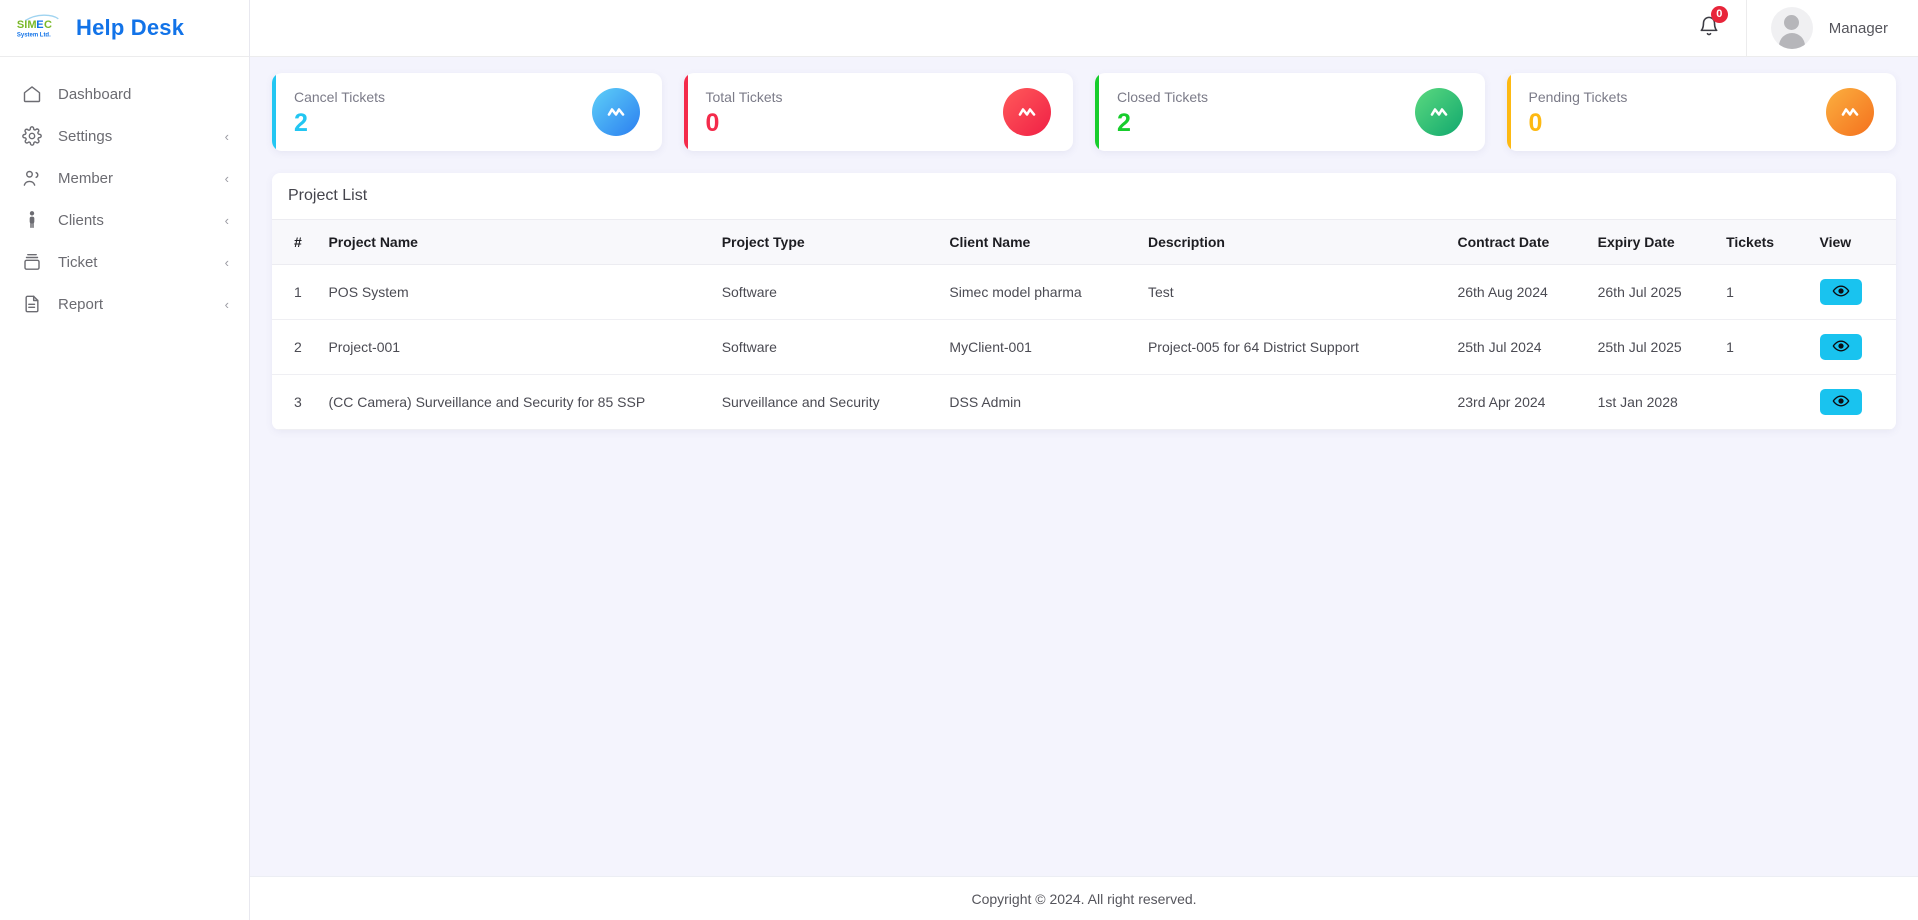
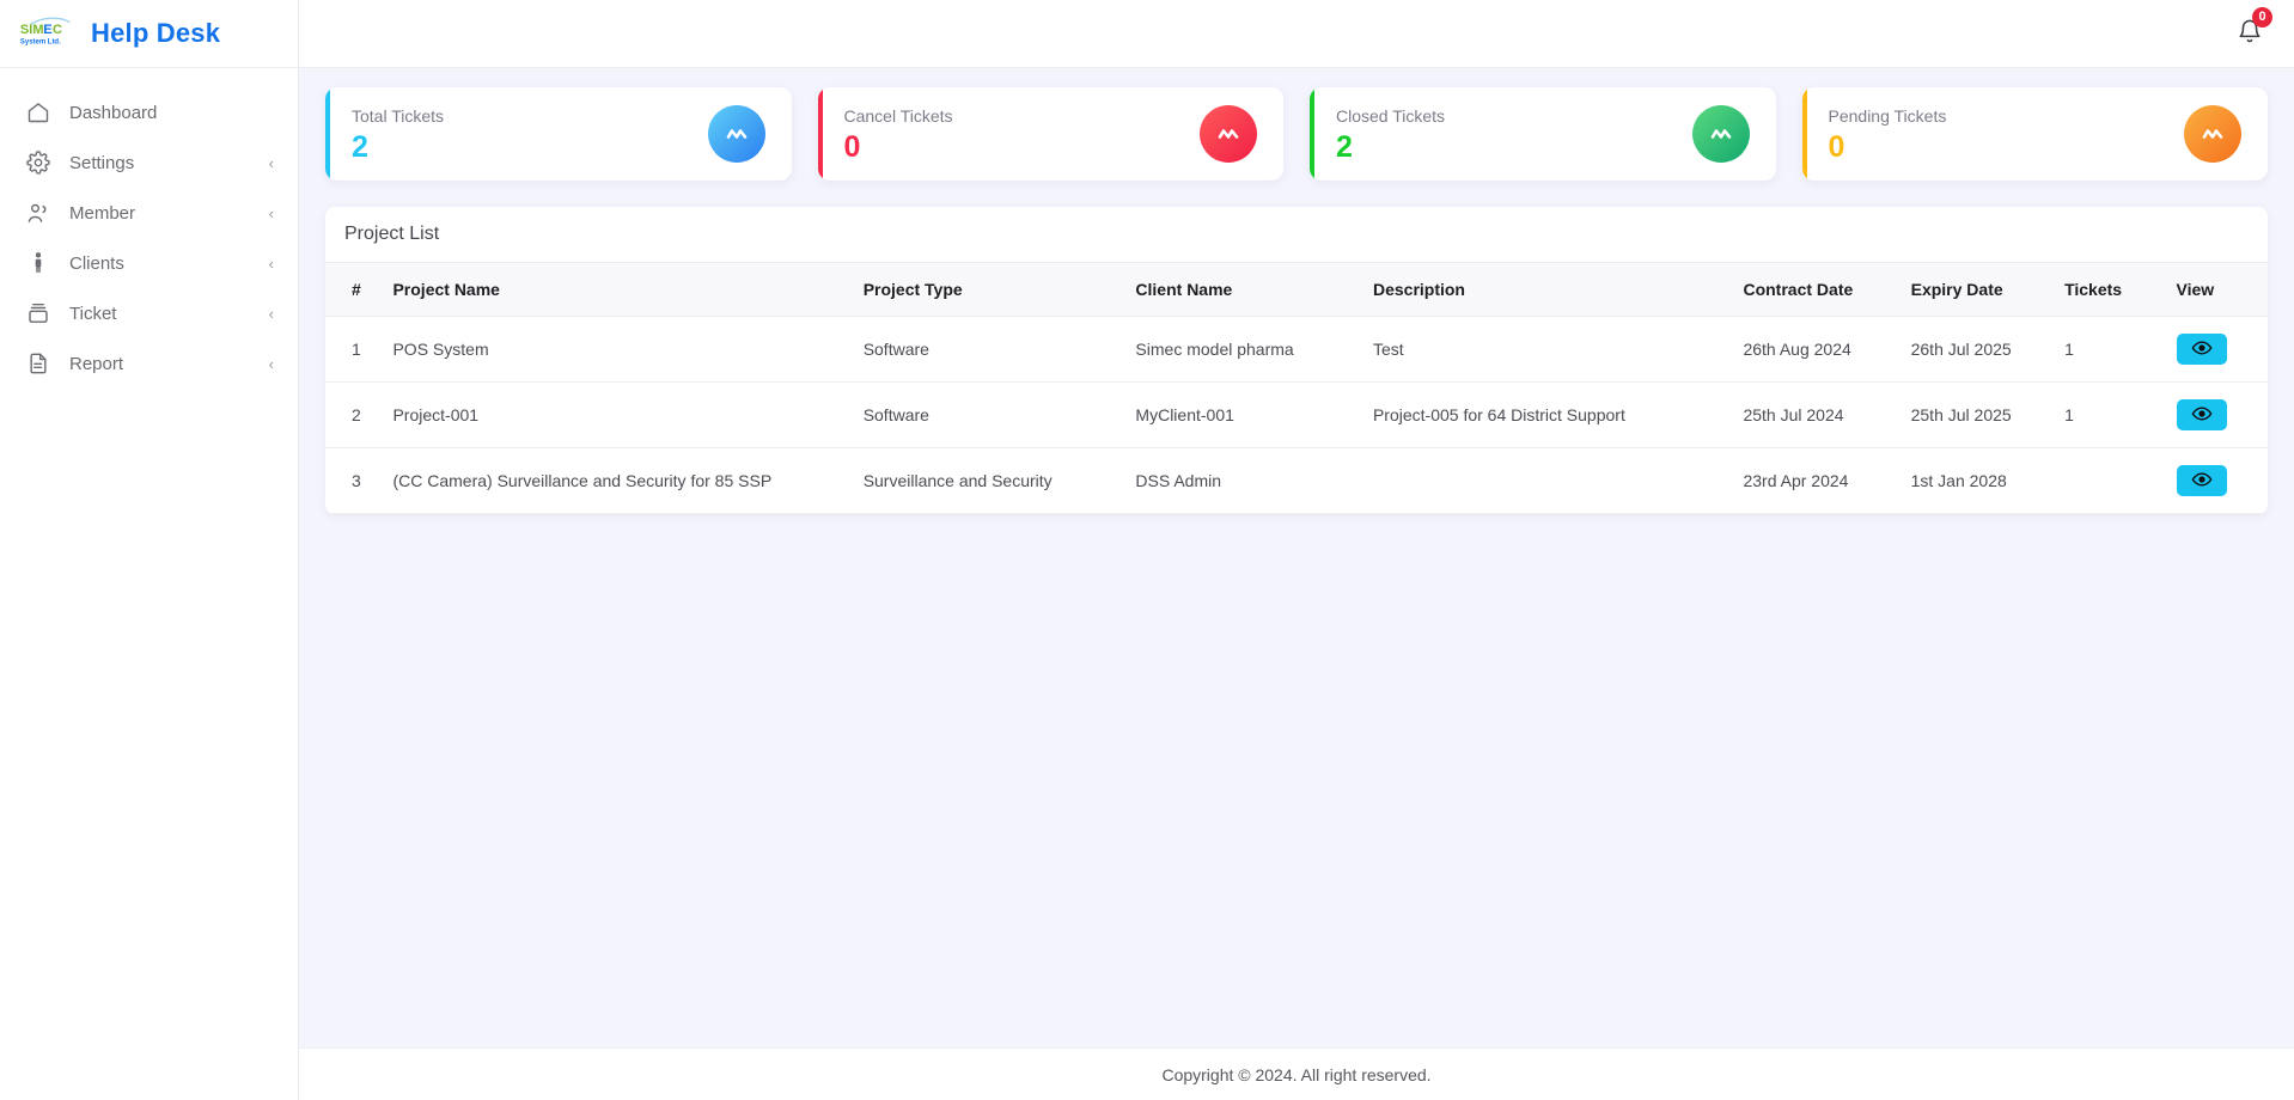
  SIM
  E
  C
  Help Desk
  Dashboard
  Settings
  ‹
  Member
  ‹
  Clients
  ‹
  Ticket
  ‹
  Report
  ‹
  0
- Manager
- Cancel Tickets
+ Total Tickets
  2
- Total Tickets
+ Cancel Tickets
  0
  Closed Tickets
  2
  Pending Tickets
  0
  Project List
  #	Project Name	Project Type	Client Name	Description	Contract Date	Expiry Date	Tickets	View
  1	POS System	Software	Simec model pharma	Test	26th Aug 2024	26th Jul 2025	1
  2	Project-001	Software	MyClient-001	Project-005 for 64 District Support	25th Jul 2024	25th Jul 2025	1
  3	(CC Camera) Surveillance and Security for 85 SSP	Surveillance and Security	DSS Admin		23rd Apr 2024	1st Jan 2028
  Copyright © 2024. All right reserved.
